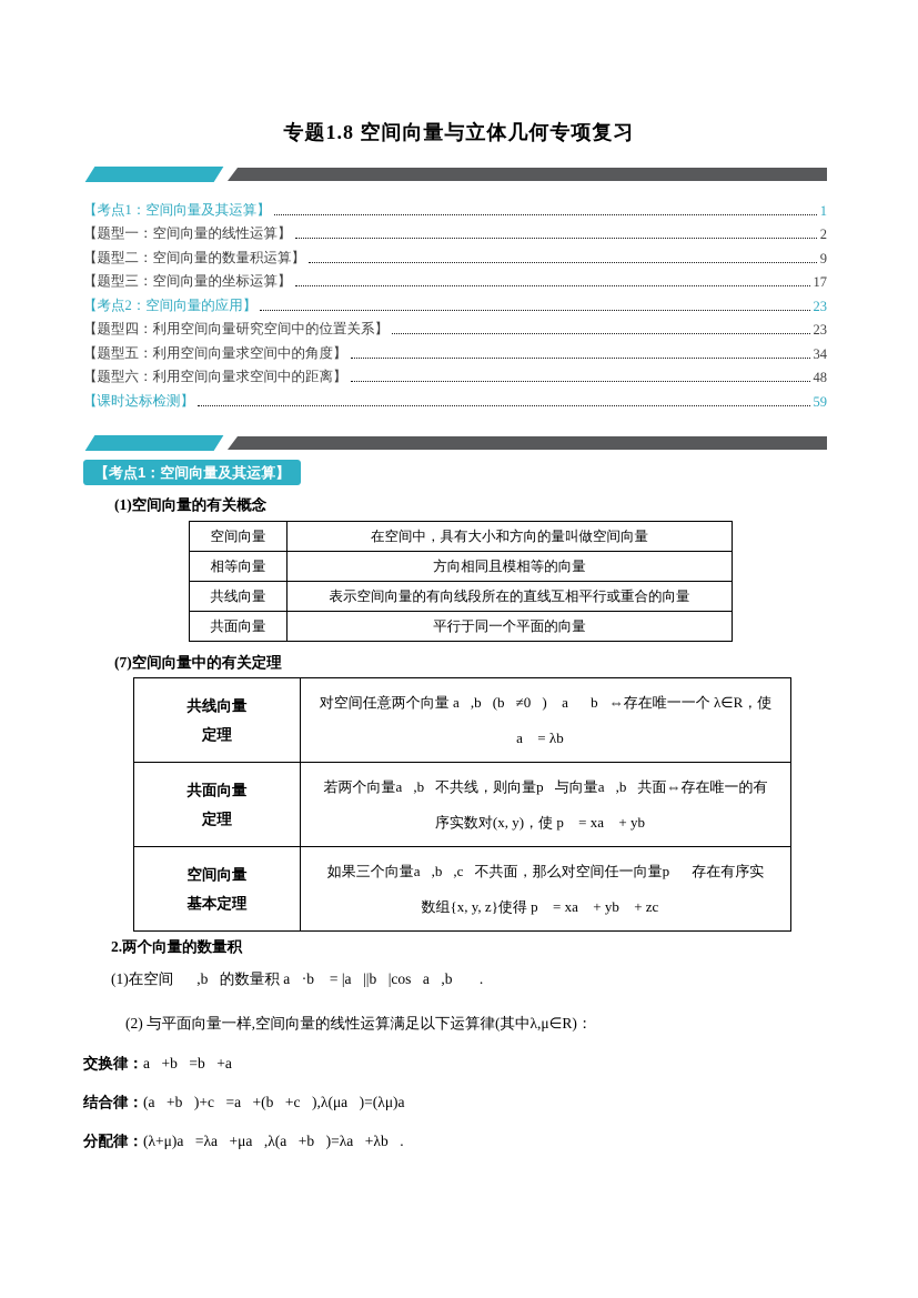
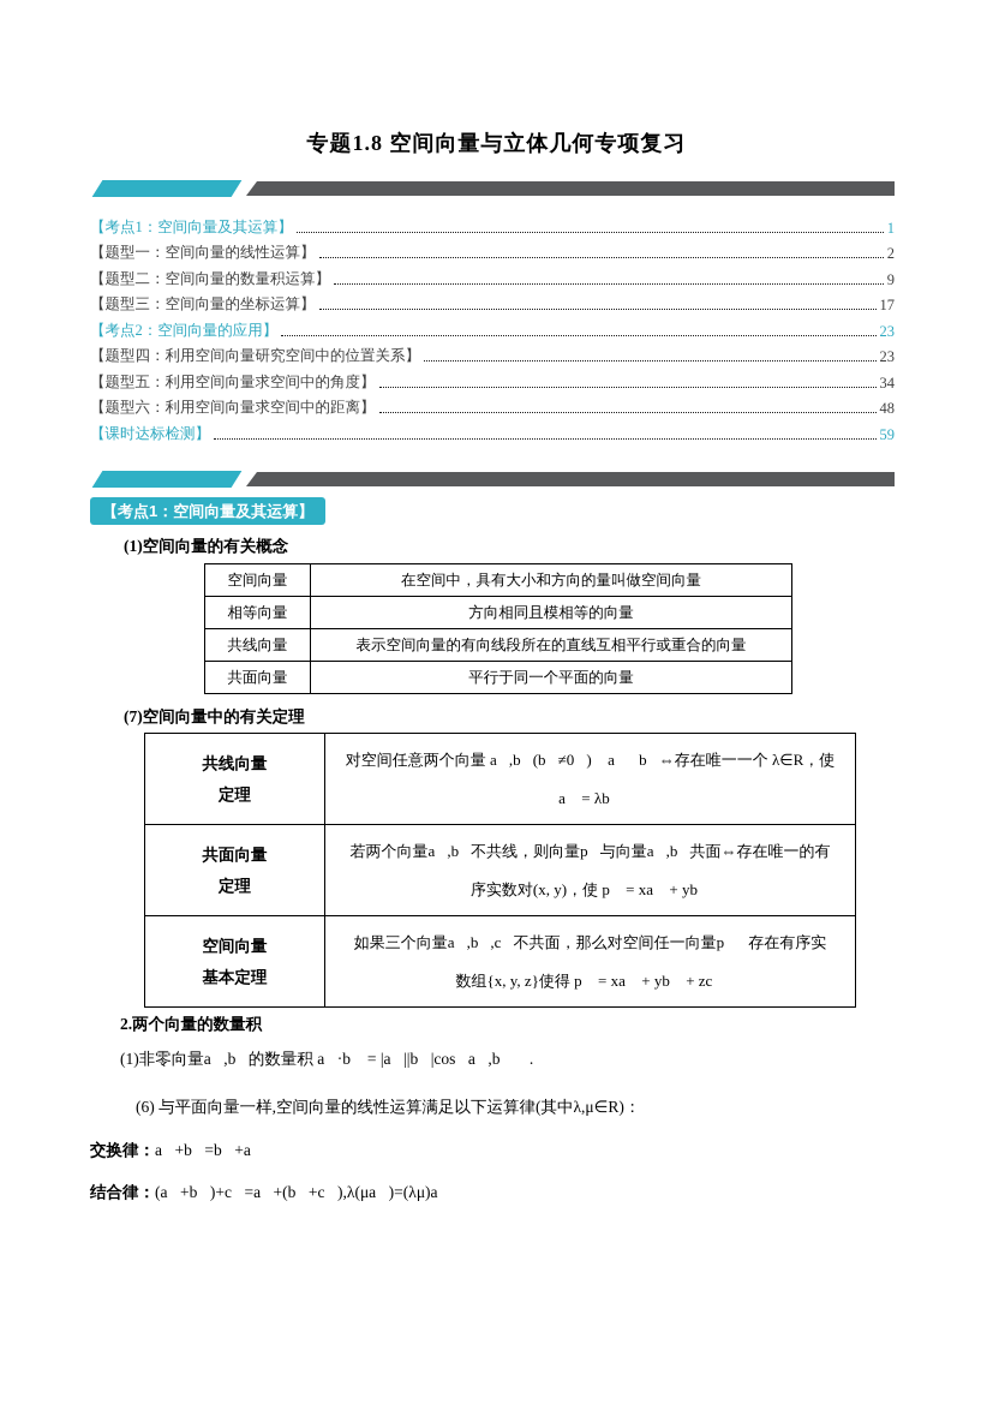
  专题1.8 空间向量与立体几何专项复习
  【考点1：空间向量及其运算】
  1
  【题型一：空间向量的线性运算】
  2
  【题型二：空间向量的数量积运算】
  9
  【题型三：空间向量的坐标运算】
  17
  【考点2：空间向量的应用】
  23
  【题型四：利用空间向量研究空间中的位置关系】
  23
  【题型五：利用空间向量求空间中的角度】
  34
  【题型六：利用空间向量求空间中的距离】
  48
  【课时达标检测】
  59
  【考点1：空间向量及其运算】
  (1)空间向量的有关概念
  空间向量	在空间中，具有大小和方向的量叫做空间向量
  相等向量	方向相同且模相等的向量
  共线向量	表示空间向量的有向线段所在的直线互相平行或重合的向量
  共面向量	平行于同一个平面的向量
  (7)空间向量中的有关定理
  共线向量 定理	对空间任意两个向量 a⃗,b⃗(b⃗≠0⃗)， a⃗∥b⃗⇔存在唯一一个 λ∈R，使 a⃗ = λb⃗
  共面向量 定理	若两个向量a⃗,b⃗不共线，则向量p⃗与向量a⃗,b⃗共面⇔存在唯一的有 序实数对(x, y)，使 p⃗ = xa⃗ + yb⃗
  空间向量 基本定理	如果三个向量a⃗,b⃗,c⃗不共面，那么对空间任一向量p⃗，存在有序实 数组{x, y, z}使得 p⃗ = xa⃗ + yb⃗ + zc⃗
  2.两个向量的数量积
- (1)在空间中⃗,b⃗的数量积 a⃗·b⃗ = |a⃗||b⃗|cos⟨a⃗,b⃗⟩ .
+ (1)非零向量a⃗,b⃗的数量积 a⃗·b⃗ = |a⃗||b⃗|cos⟨a⃗,b⃗⟩ .
- (2) 与平面向量一样,空间向量的线性运算满足以下运算律(其中λ,μ∈R)：
+ (6) 与平面向量一样,空间向量的线性运算满足以下运算律(其中λ,μ∈R)：
  交换律：a⃗+b⃗=b⃗+a⃗；
  结合律：(a⃗+b⃗)+c⃗=a⃗+(b⃗+c⃗),λ(μa⃗)=(λμ)a⃗；
- 分配律：(λ+μ)a⃗=λa⃗+μa⃗,λ(a⃗+b⃗)=λa⃗+λb⃗.
